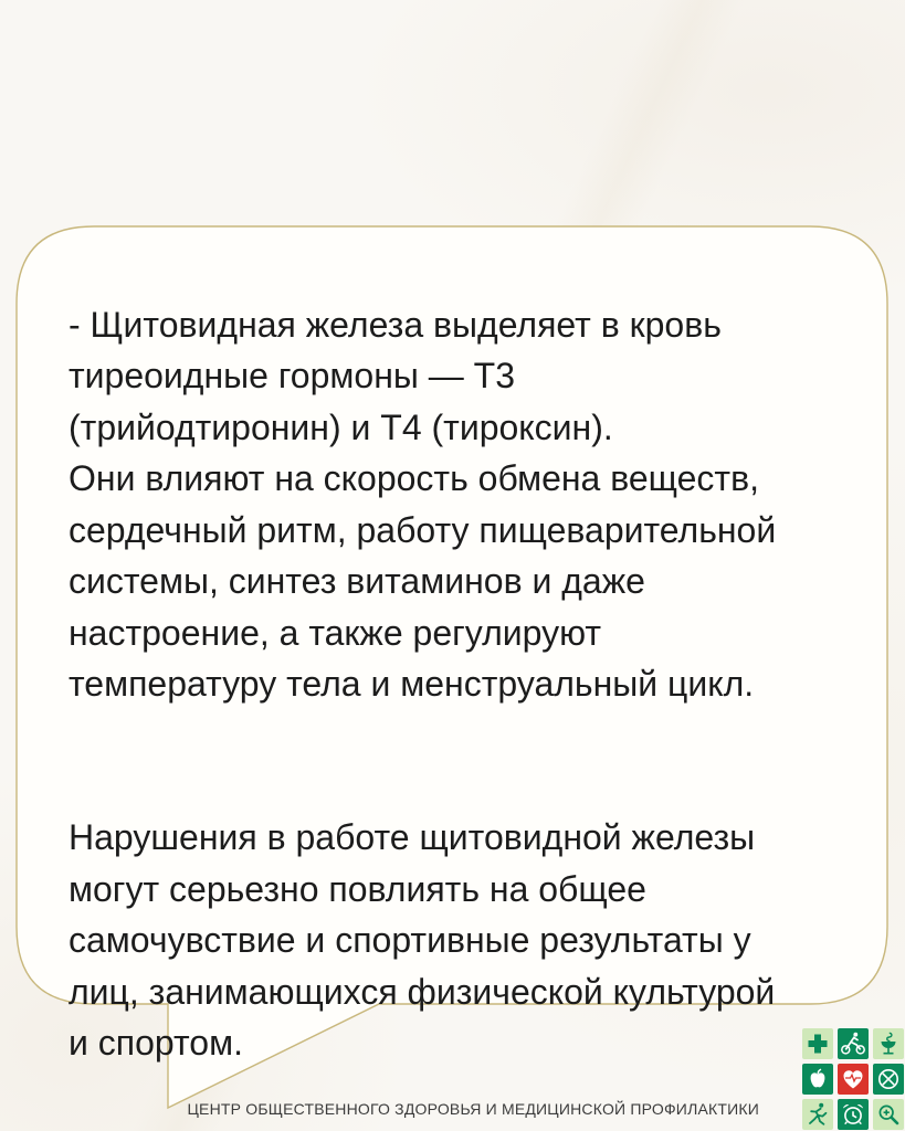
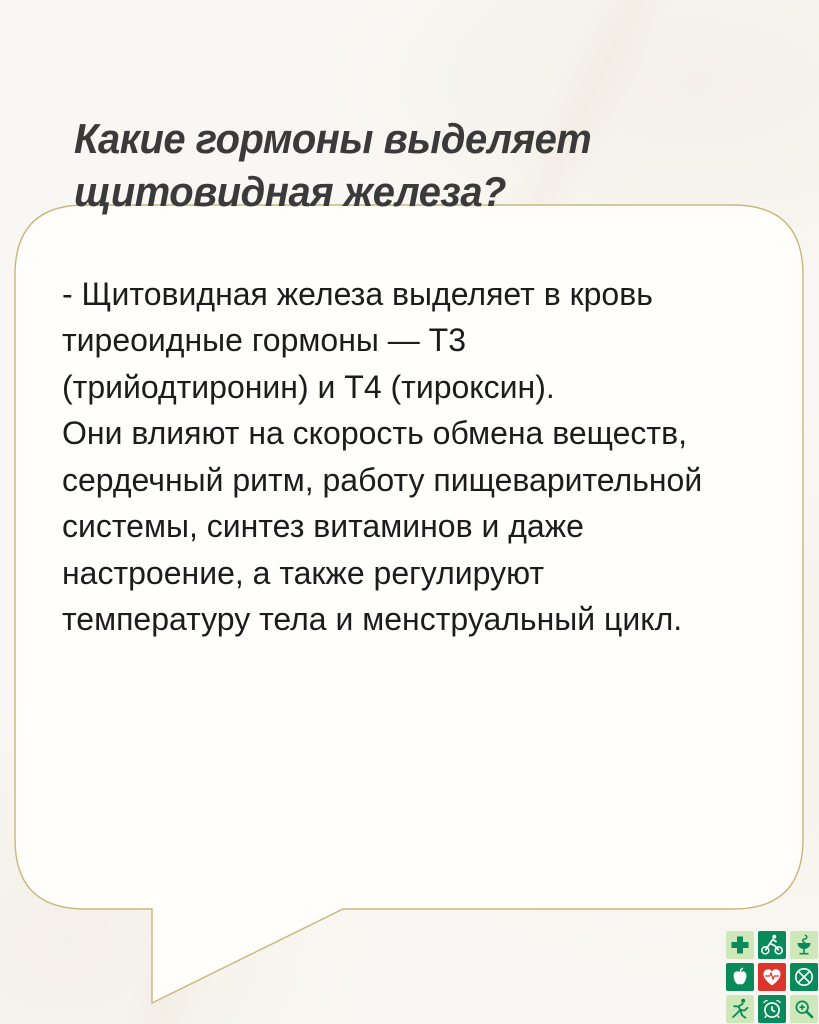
+ Какие гормоны выделяет
+ щитовидная железа?
  - Щитовидная железа выделяет в кровь
  тиреоидные гормоны — Т3
  (трийодтиронин) и Т4 (тироксин).
  Они влияют на скорость обмена веществ,
  сердечный ритм, работу пищеварительной
  системы, синтез витаминов и даже
  настроение, а также регулируют
  температуру тела и менструальный цикл.
- Нарушения в работе щитовидной железы
- могут серьезно повлиять на общее
- самочувствие и спортивные результаты у
- лиц, занимающихся физической культурой
- и спортом.
- ЦЕНТР ОБЩЕСТВЕННОГО ЗДОРОВЬЯ И МЕДИЦИНСКОЙ ПРОФИЛАКТИКИ
